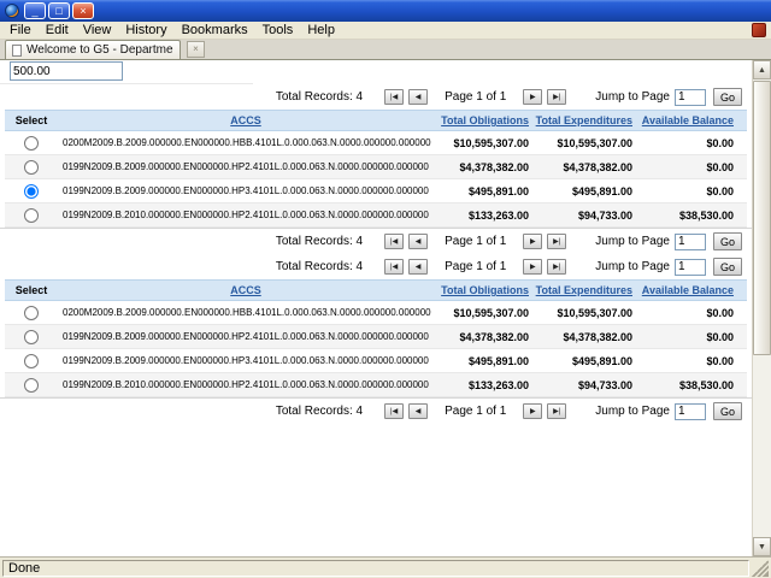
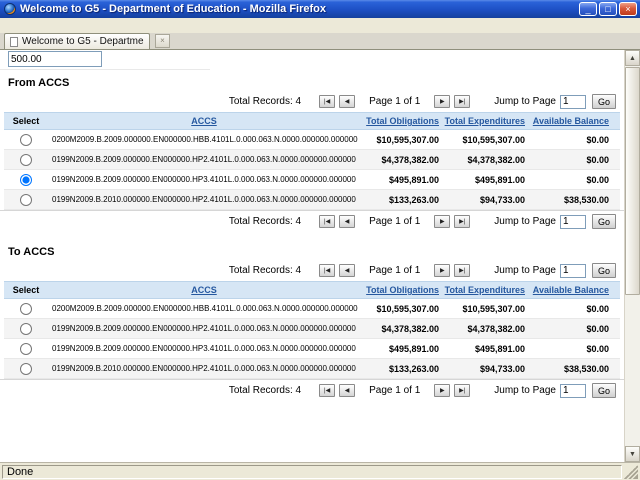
+ Welcome to G5 - Department of Education - Mozilla Firefox
  _
  □
  ×
- File
- Edit
- View
- History
- Bookmarks
- Tools
- Help
  ×
  500.00
+ From ACCS
  Total Records: 4
  Page 1 of 1
  Jump to Page
  1
  Go
  Select
  ACCS
  Total Obligations
  Total Expenditures
  Available Balance
  0200M2009.B.2009.000000.EN000000.HBB.4101L.0.000.063.N.0000.000000.000000
  $10,595,307.00
  $10,595,307.00
  $0.00
  0199N2009.B.2009.000000.EN000000.HP2.4101L.0.000.063.N.0000.000000.000000
  $4,378,382.00
  $4,378,382.00
  $0.00
  0199N2009.B.2009.000000.EN000000.HP3.4101L.0.000.063.N.0000.000000.000000
  $495,891.00
  $495,891.00
  $0.00
  0199N2009.B.2010.000000.EN000000.HP2.4101L.0.000.063.N.0000.000000.000000
  $133,263.00
  $94,733.00
  $38,530.00
  Total Records: 4
  Page 1 of 1
  Jump to Page
  1
  Go
+ To ACCS
  Total Records: 4
  Page 1 of 1
  Jump to Page
  1
  Go
  Select
  ACCS
  Total Obligations
  Total Expenditures
  Available Balance
  0200M2009.B.2009.000000.EN000000.HBB.4101L.0.000.063.N.0000.000000.000000
  $10,595,307.00
  $10,595,307.00
  $0.00
  0199N2009.B.2009.000000.EN000000.HP2.4101L.0.000.063.N.0000.000000.000000
  $4,378,382.00
  $4,378,382.00
  $0.00
  0199N2009.B.2009.000000.EN000000.HP3.4101L.0.000.063.N.0000.000000.000000
  $495,891.00
  $495,891.00
  $0.00
  0199N2009.B.2010.000000.EN000000.HP2.4101L.0.000.063.N.0000.000000.000000
  $133,263.00
  $94,733.00
  $38,530.00
  Total Records: 4
  Page 1 of 1
  Jump to Page
  1
  Go
  Done
